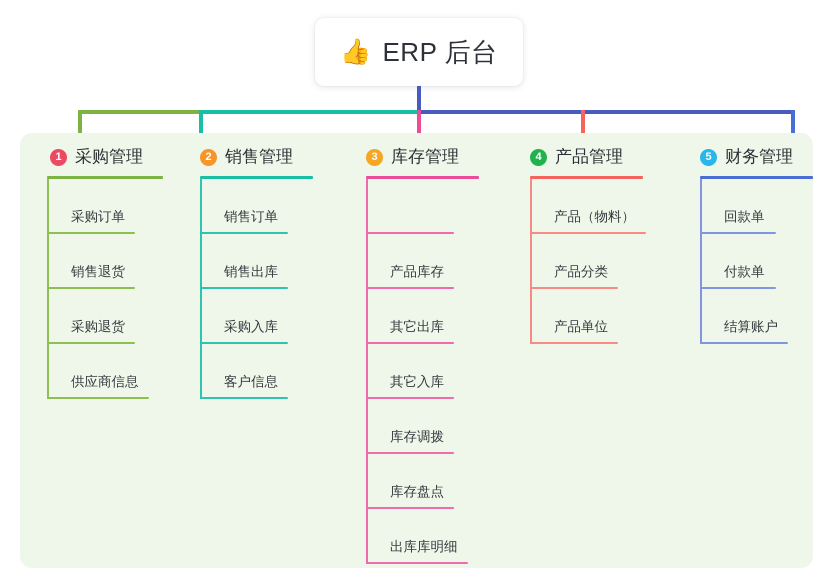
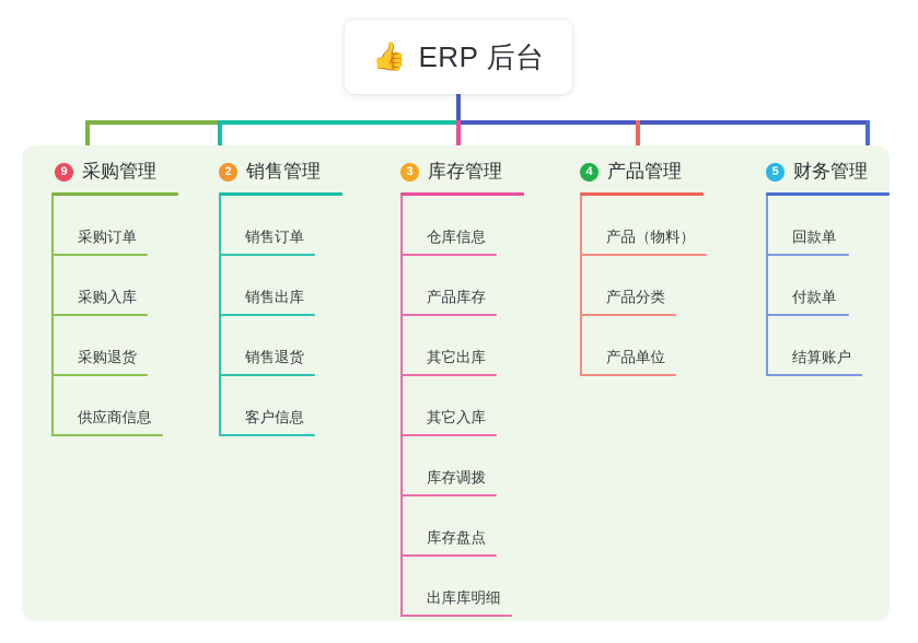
  👍
  ERP 后台
- 1
+ 9
  采购管理
  采购订单
- 销售退货
+ 采购入库
  采购退货
  供应商信息
  2
  销售管理
  销售订单
  销售出库
- 采购入库
+ 销售退货
  客户信息
  3
  库存管理
+ 仓库信息
  产品库存
  其它出库
  其它入库
  库存调拨
  库存盘点
  出库库明细
  4
  产品管理
  产品（物料）
  产品分类
  产品单位
  5
  财务管理
  回款单
  付款单
  结算账户
